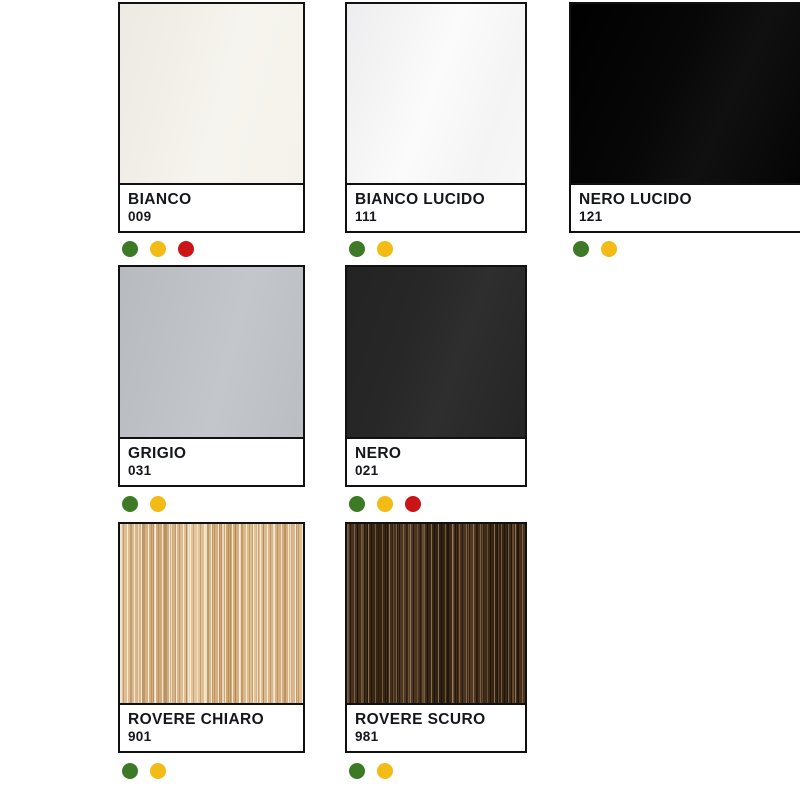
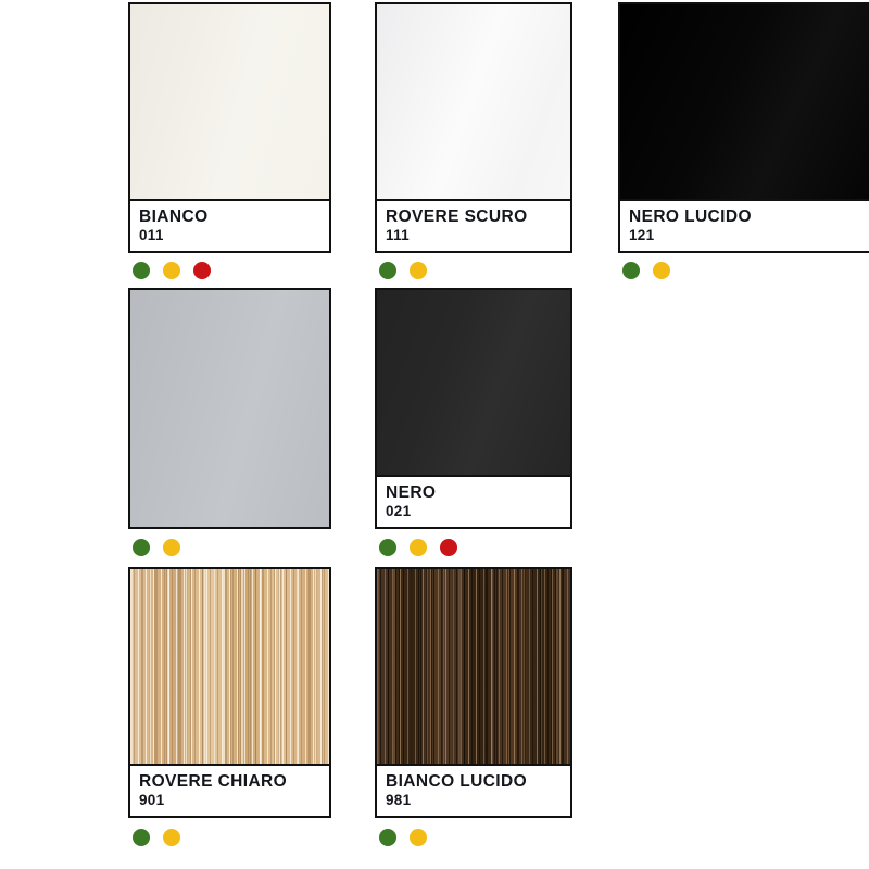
  BIANCO
- 009
+ 011
- BIANCO LUCIDO
+ ROVERE SCURO
  111
  NERO LUCIDO
  121
- GRIGIO
- 031
  NERO
  021
  ROVERE CHIARO
  901
- ROVERE SCURO
+ BIANCO LUCIDO
  981
